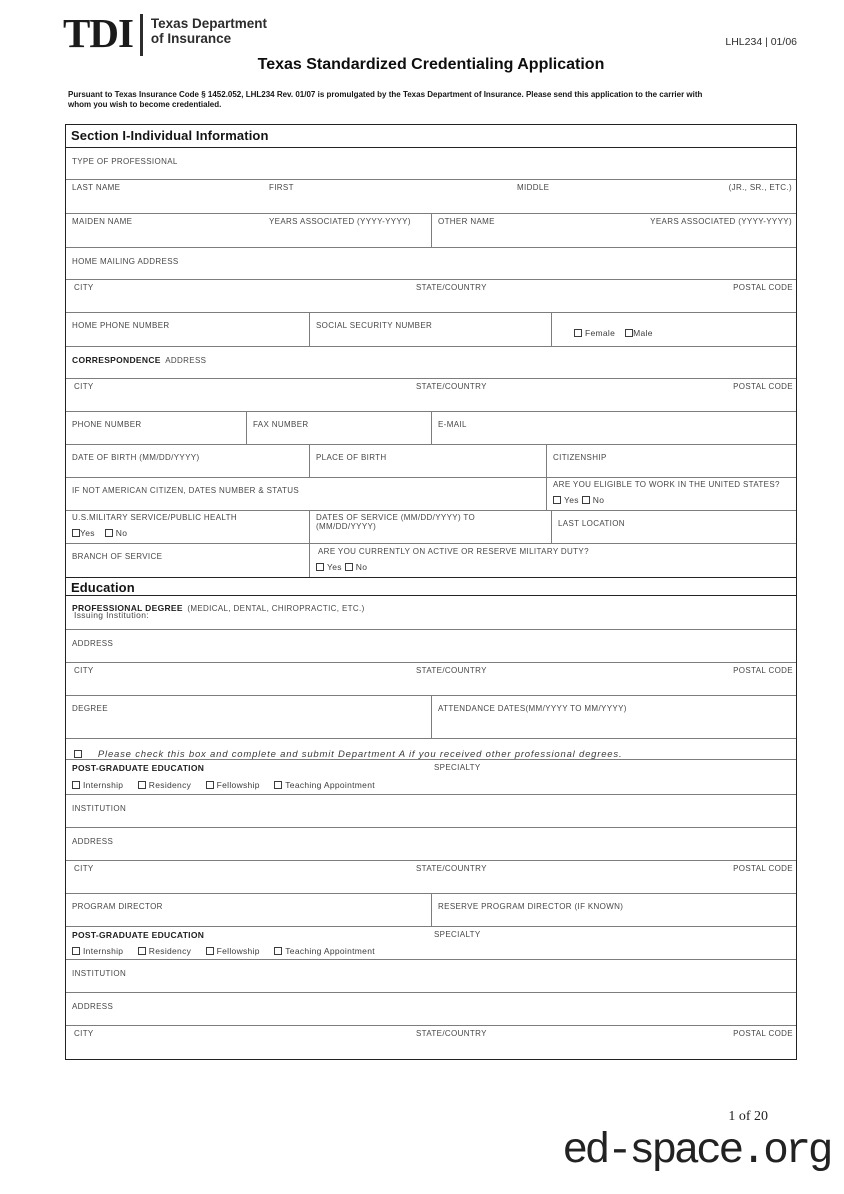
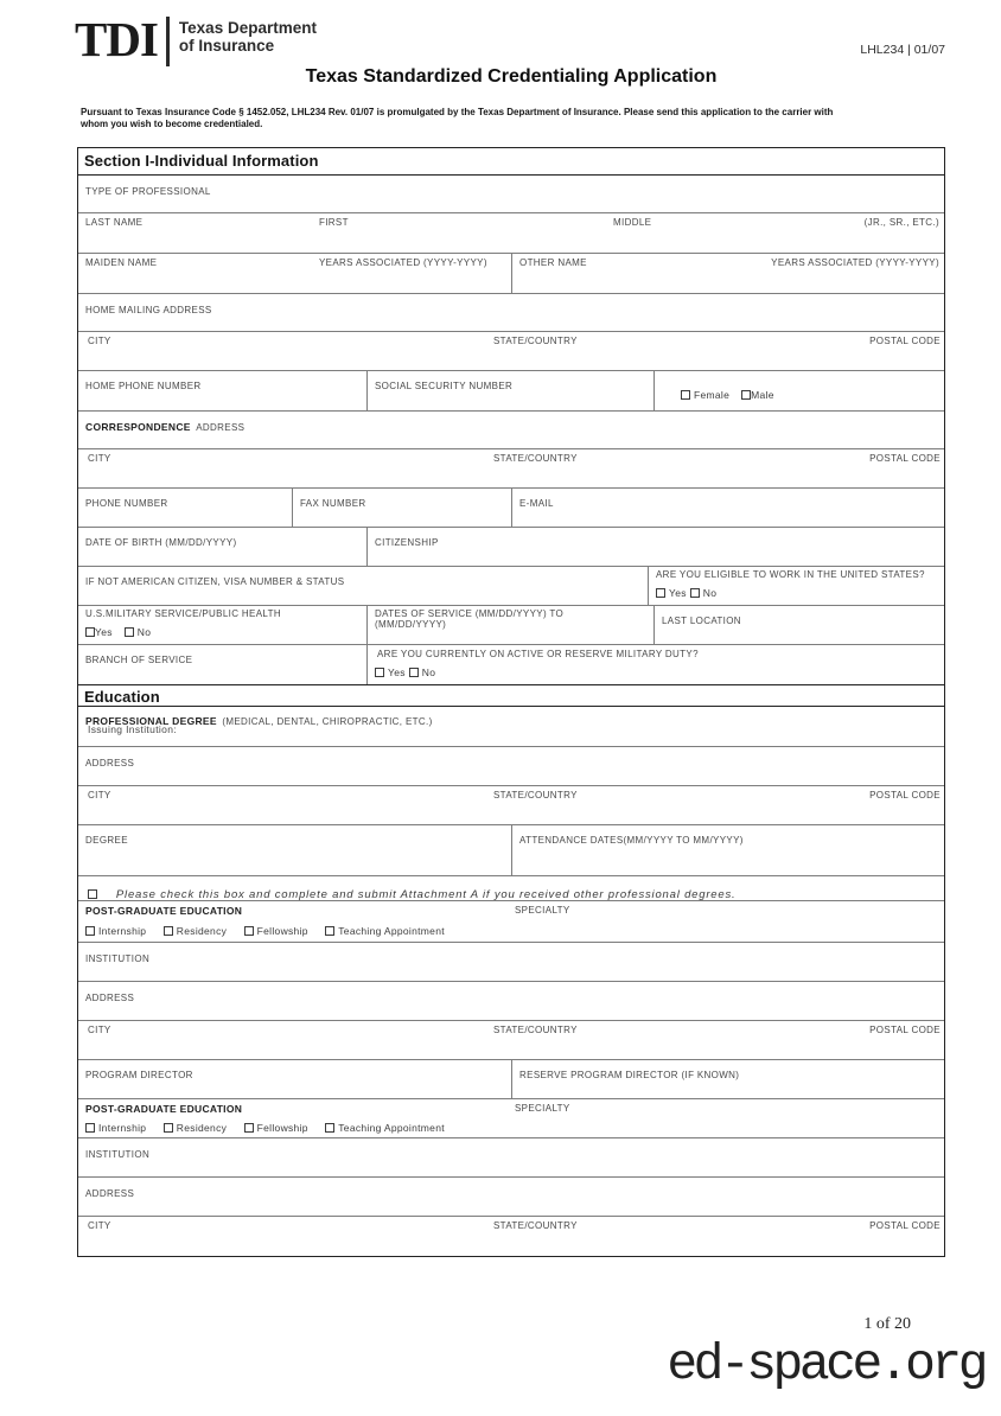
  TDI
  Texas Department
  of Insurance
- LHL234 | 01/06
+ LHL234 | 01/07
  Texas Standardized Credentialing Application
  Pursuant to Texas Insurance Code § 1452.052, LHL234 Rev. 01/07 is promulgated by the Texas Department of Insurance. Please send this application to the carrier with whom you wish to become credentialed.
  Section I-Individual Information
  TYPE OF PROFESSIONAL
  LAST NAME
  FIRST
  MIDDLE
  (JR., SR., ETC.)
  MAIDEN NAME
  YEARS ASSOCIATED (YYYY-YYYY)
  OTHER NAME
  YEARS ASSOCIATED (YYYY-YYYY)
  HOME MAILING ADDRESS
  CITY
  STATE/COUNTRY
  POSTAL CODE
  HOME PHONE NUMBER
  SOCIAL SECURITY NUMBER
  Female Male
  CORRESPONDENCE ADDRESS
  CITY
  STATE/COUNTRY
  POSTAL CODE
  PHONE NUMBER
  FAX NUMBER
  E-MAIL
  DATE OF BIRTH (MM/DD/YYYY)
- PLACE OF BIRTH
  CITIZENSHIP
- IF NOT AMERICAN CITIZEN, DATES NUMBER & STATUS
+ IF NOT AMERICAN CITIZEN, VISA NUMBER & STATUS
  ARE YOU ELIGIBLE TO WORK IN THE UNITED STATES?
  Yes No
  U.S.MILITARY SERVICE/PUBLIC HEALTH
  Yes No
  DATES OF SERVICE (MM/DD/YYYY) TO
  (MM/DD/YYYY)
  LAST LOCATION
  BRANCH OF SERVICE
  ARE YOU CURRENTLY ON ACTIVE OR RESERVE MILITARY DUTY?
  Yes No
  Education
  PROFESSIONAL DEGREE (MEDICAL, DENTAL, CHIROPRACTIC, ETC.)
  Issuing Institution:
  ADDRESS
  CITY
  STATE/COUNTRY
  POSTAL CODE
  DEGREE
  ATTENDANCE DATES(MM/YYYY TO MM/YYYY)
- Please check this box and complete and submit Department A if you received other professional degrees.
+ Please check this box and complete and submit Attachment A if you received other professional degrees.
  POST-GRADUATE EDUCATION
  SPECIALTY
  Internship Residency Fellowship Teaching Appointment
  INSTITUTION
  ADDRESS
  CITY
  STATE/COUNTRY
  POSTAL CODE
  PROGRAM DIRECTOR
  RESERVE PROGRAM DIRECTOR (IF KNOWN)
  POST-GRADUATE EDUCATION
  SPECIALTY
  Internship Residency Fellowship Teaching Appointment
  INSTITUTION
  ADDRESS
  CITY
  STATE/COUNTRY
  POSTAL CODE
  1 of 20
  ed-space.org
